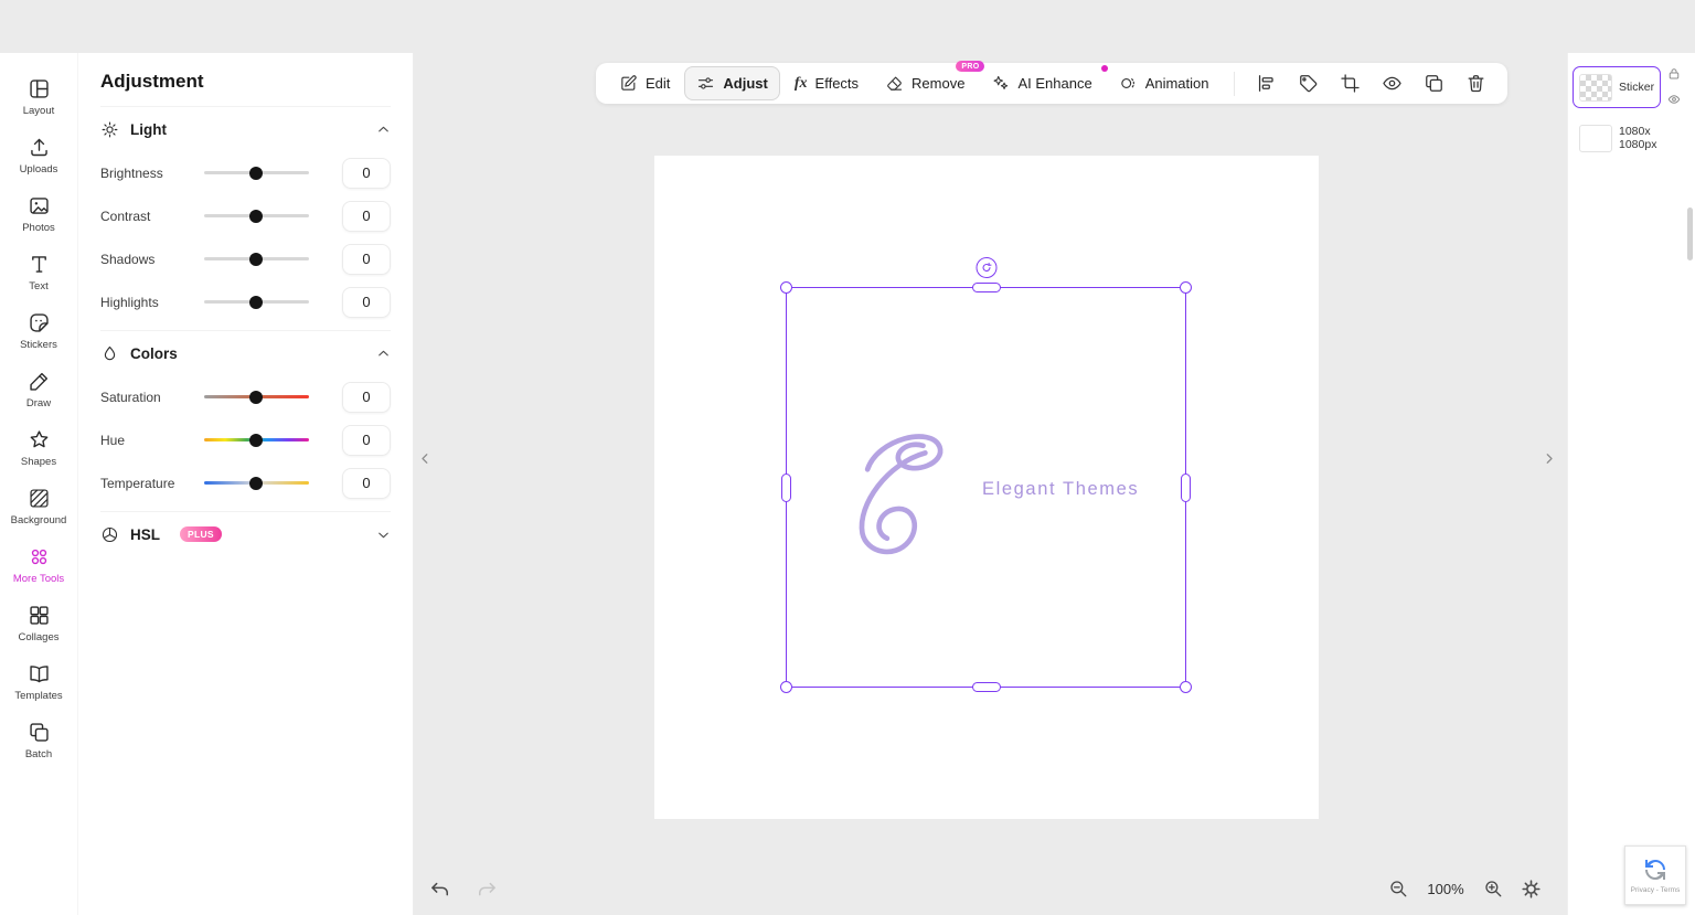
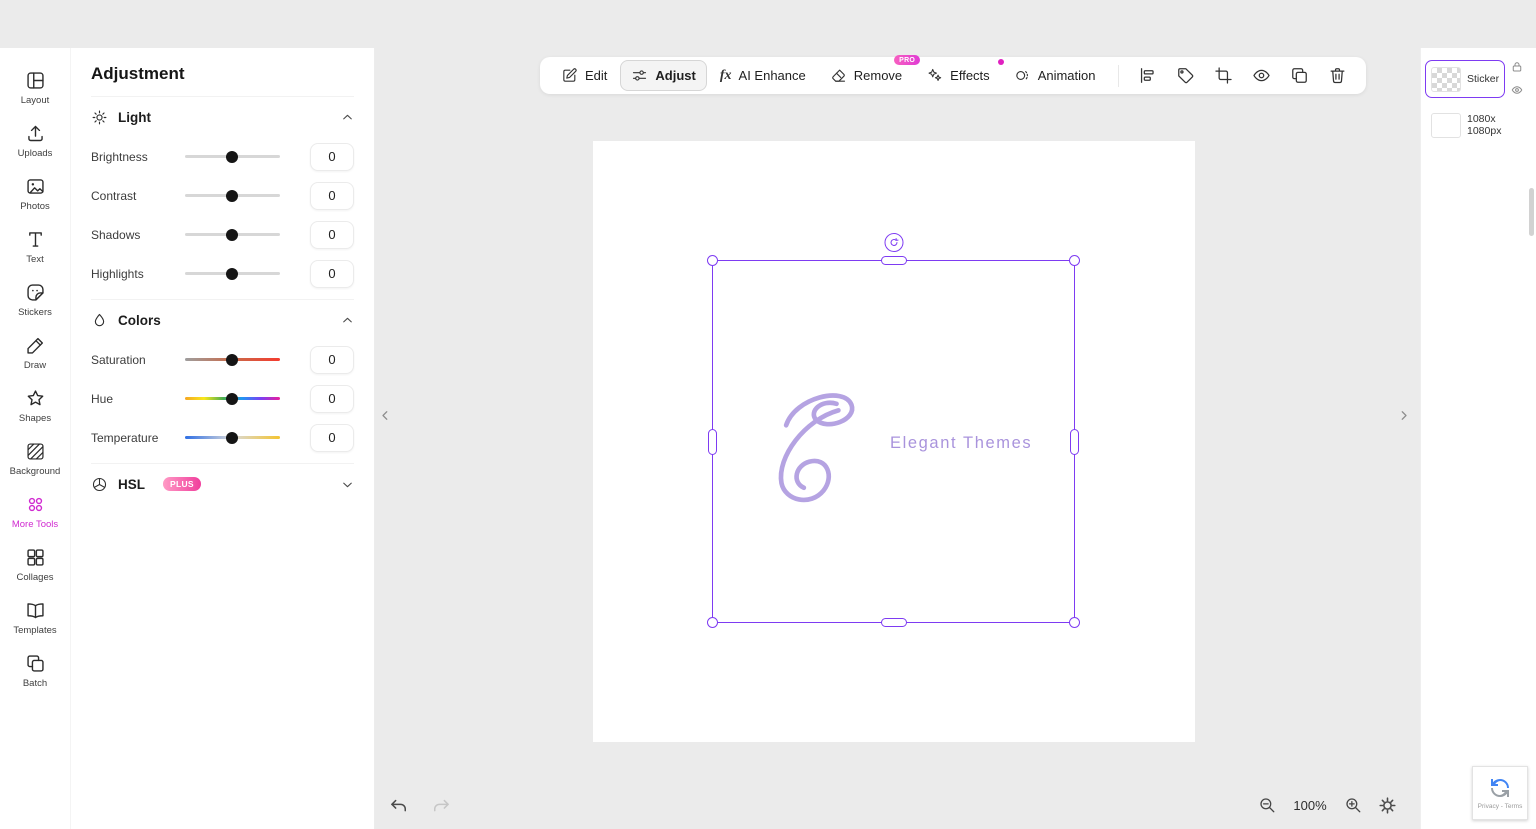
  Layout
  Uploads
  Photos
  Text
  Stickers
  Draw
  Shapes
  Background
  More Tools
  Collages
  Templates
  Batch
  Adjustment
  Light
  Brightness
  0
  Contrast
  0
  Shadows
  0
  Highlights
  0
  Colors
  Saturation
  0
  Hue
  0
  Temperature
  0
  HSL
  PLUS
  Edit
  Adjust
  fx
- Effects
+ AI Enhance
  Remove
- AI Enhance
+ Effects
  Animation
  Elegant Themes
  Sticker
  1080x
  1080px
  100%
